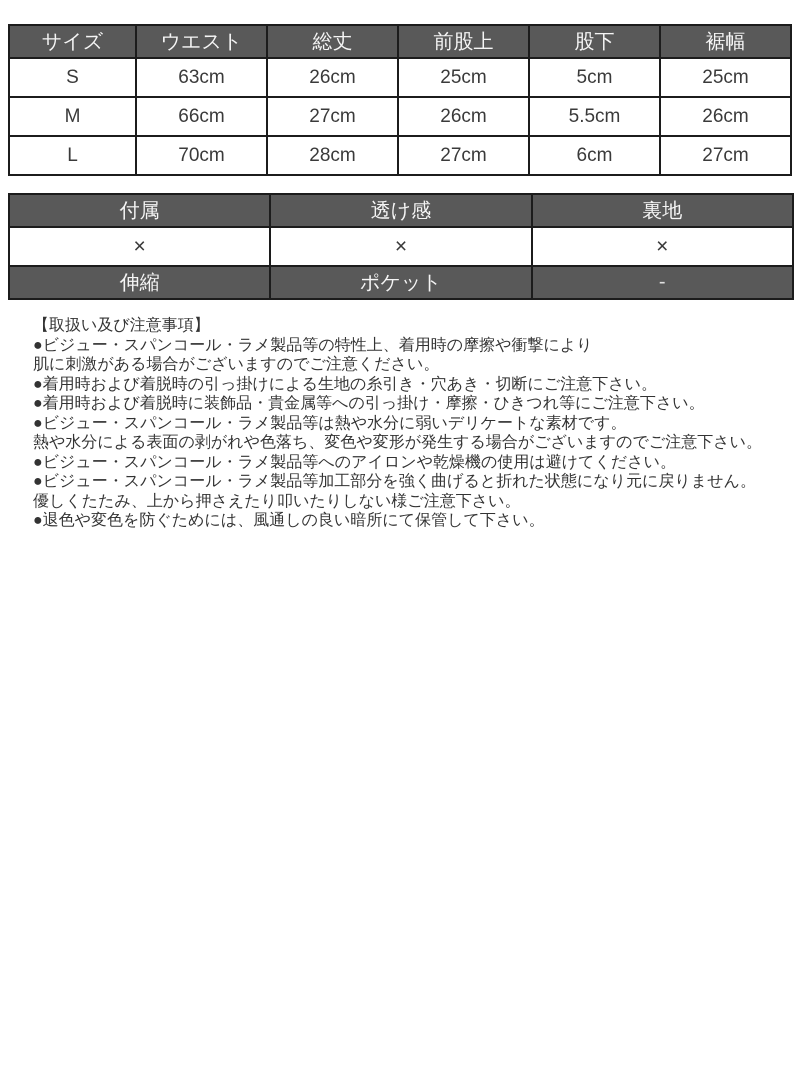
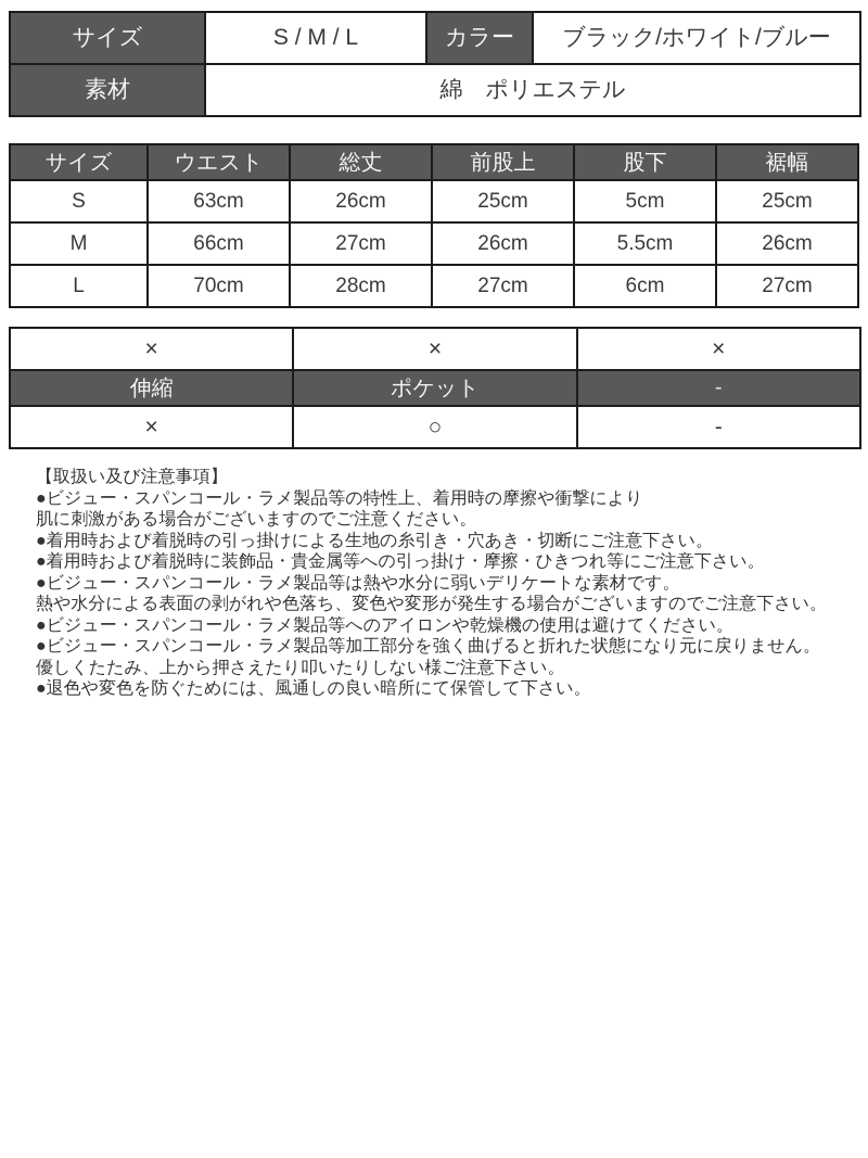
+ サイズ	S / M / L	カラー	ブラック/ホワイト/ブルー
+ 素材	綿 ポリエステル
  サイズ	ウエスト	総丈	前股上	股下	裾幅
  S	63cm	26cm	25cm	5cm	25cm
  M	66cm	27cm	26cm	5.5cm	26cm
  L	70cm	28cm	27cm	6cm	27cm
- 付属	透け感	裏地
  ×	×	×
  伸縮	ポケット	-
+ ×	○	-
  【取扱い及び注意事項】
  ●ビジュー・スパンコール・ラメ製品等の特性上、着用時の摩擦や衝撃により
  肌に刺激がある場合がございますのでご注意ください。
  ●着用時および着脱時の引っ掛けによる生地の糸引き・穴あき・切断にご注意下さい。
  ●着用時および着脱時に装飾品・貴金属等への引っ掛け・摩擦・ひきつれ等にご注意下さい。
  ●ビジュー・スパンコール・ラメ製品等は熱や水分に弱いデリケートな素材です。
  熱や水分による表面の剥がれや色落ち、変色や変形が発生する場合がございますのでご注意下さい。
  ●ビジュー・スパンコール・ラメ製品等へのアイロンや乾燥機の使用は避けてください。
  ●ビジュー・スパンコール・ラメ製品等加工部分を強く曲げると折れた状態になり元に戻りません。
  優しくたたみ、上から押さえたり叩いたりしない様ご注意下さい。
  ●退色や変色を防ぐためには、風通しの良い暗所にて保管して下さい。
